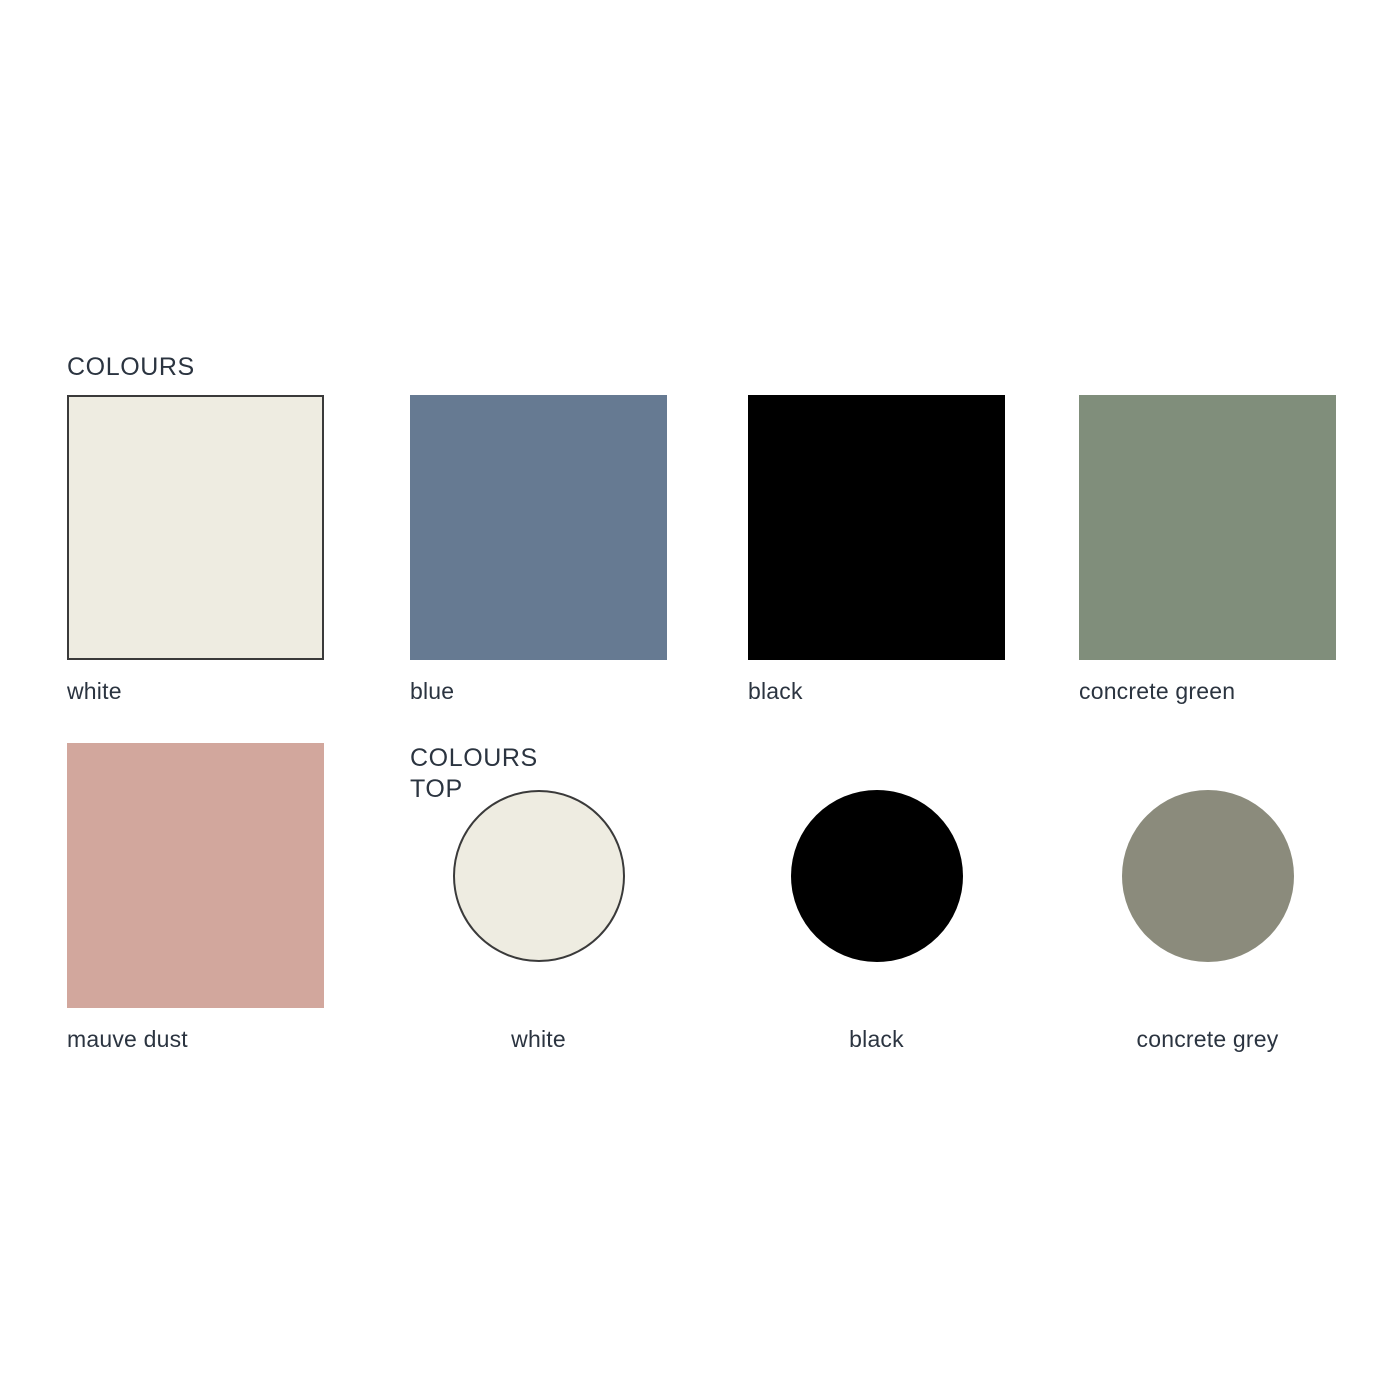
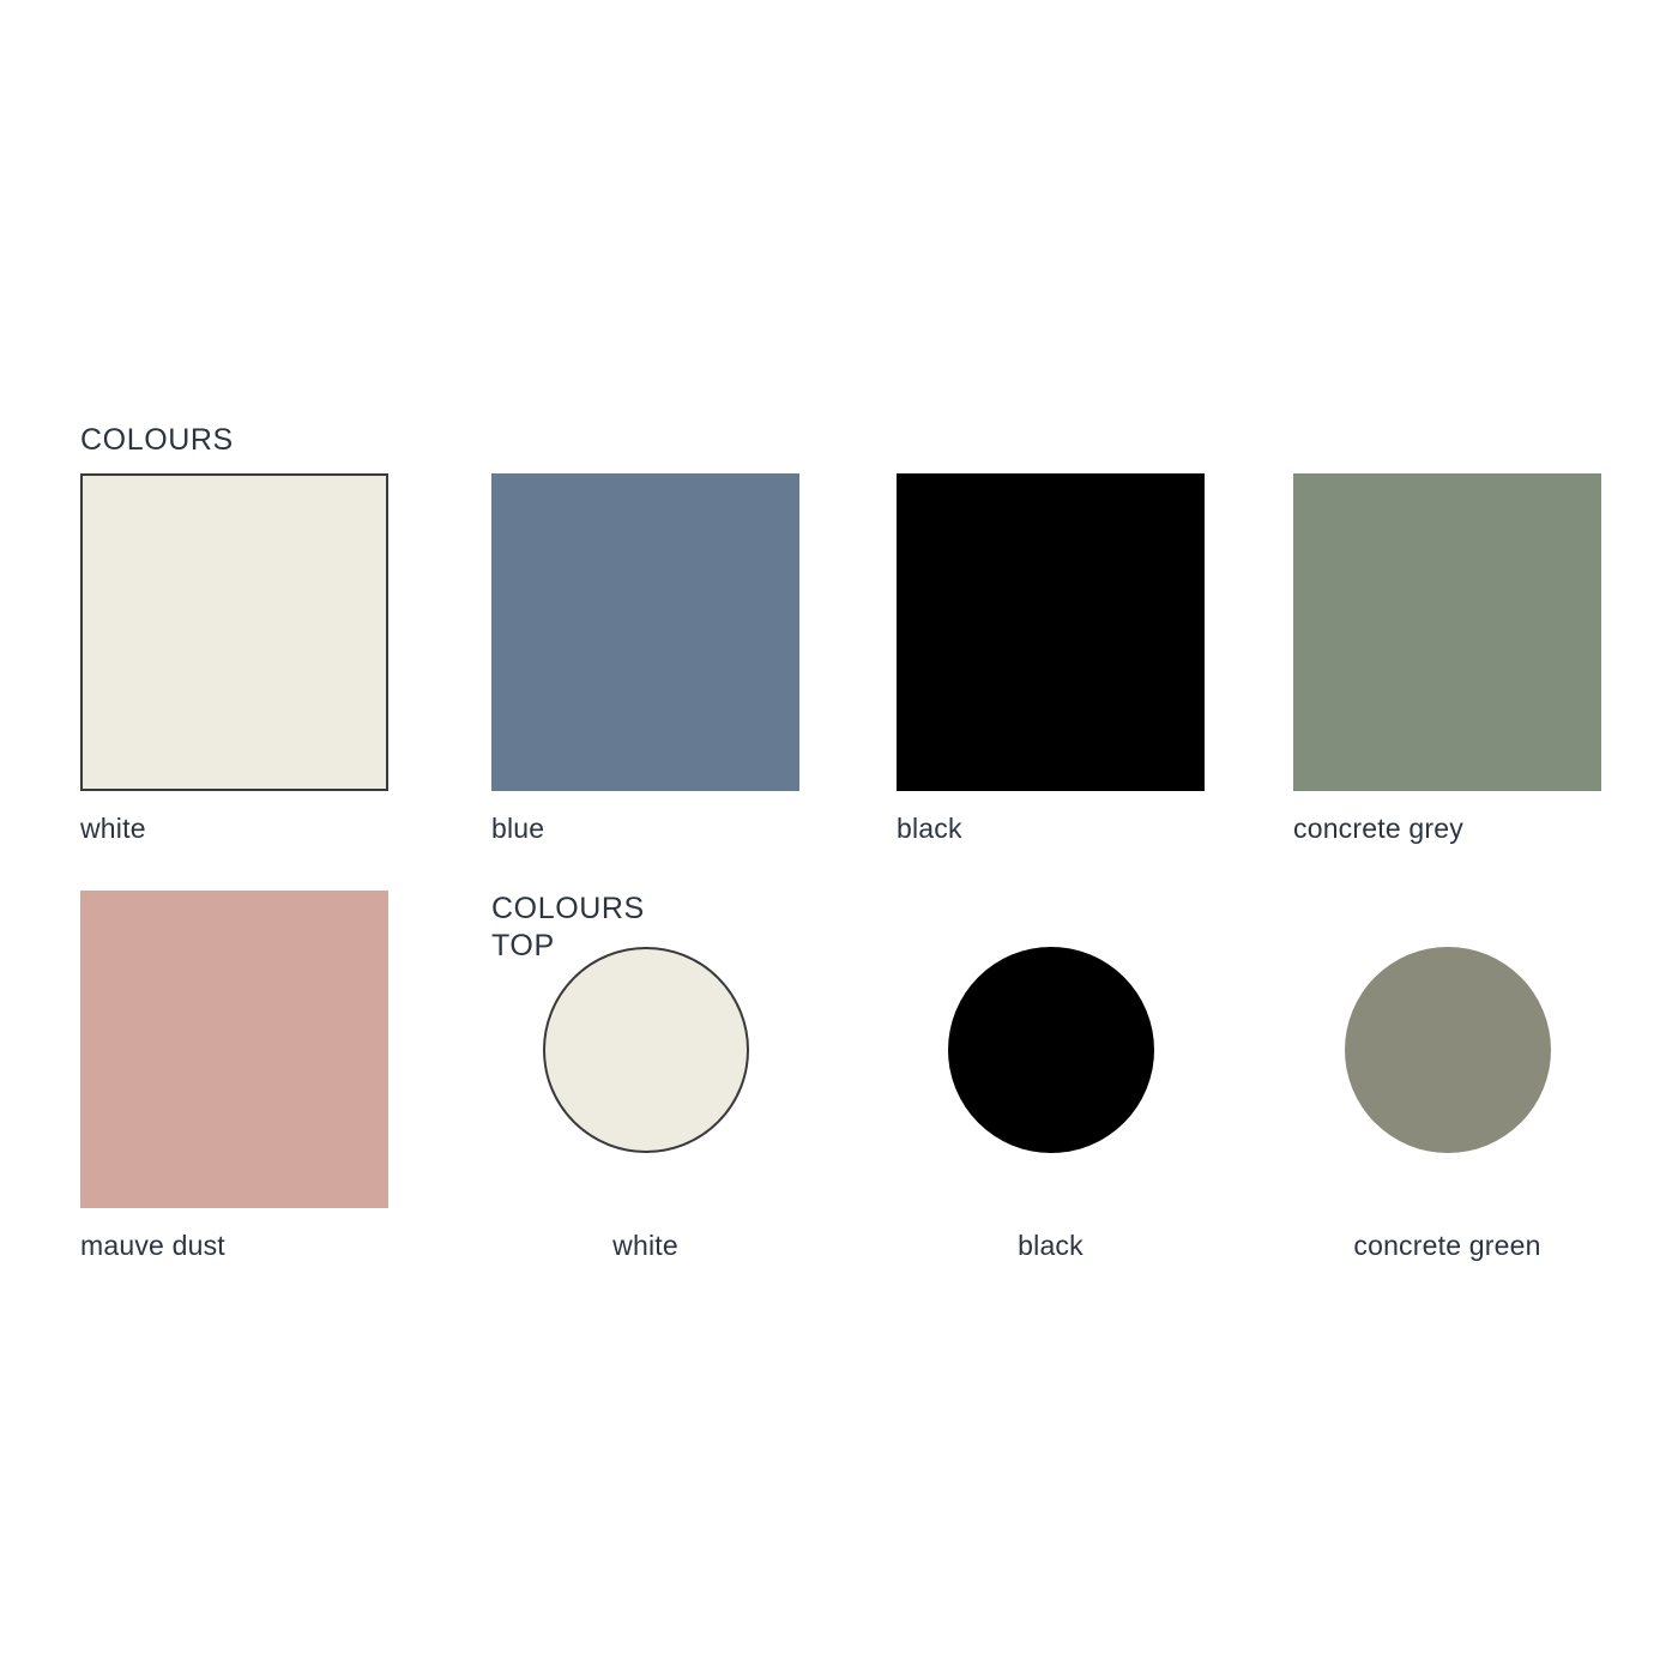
  COLOURS
  white
  blue
  black
- concrete green
+ concrete grey
  COLOURS
  TOP
  mauve dust
  white
  black
- concrete grey
+ concrete green
